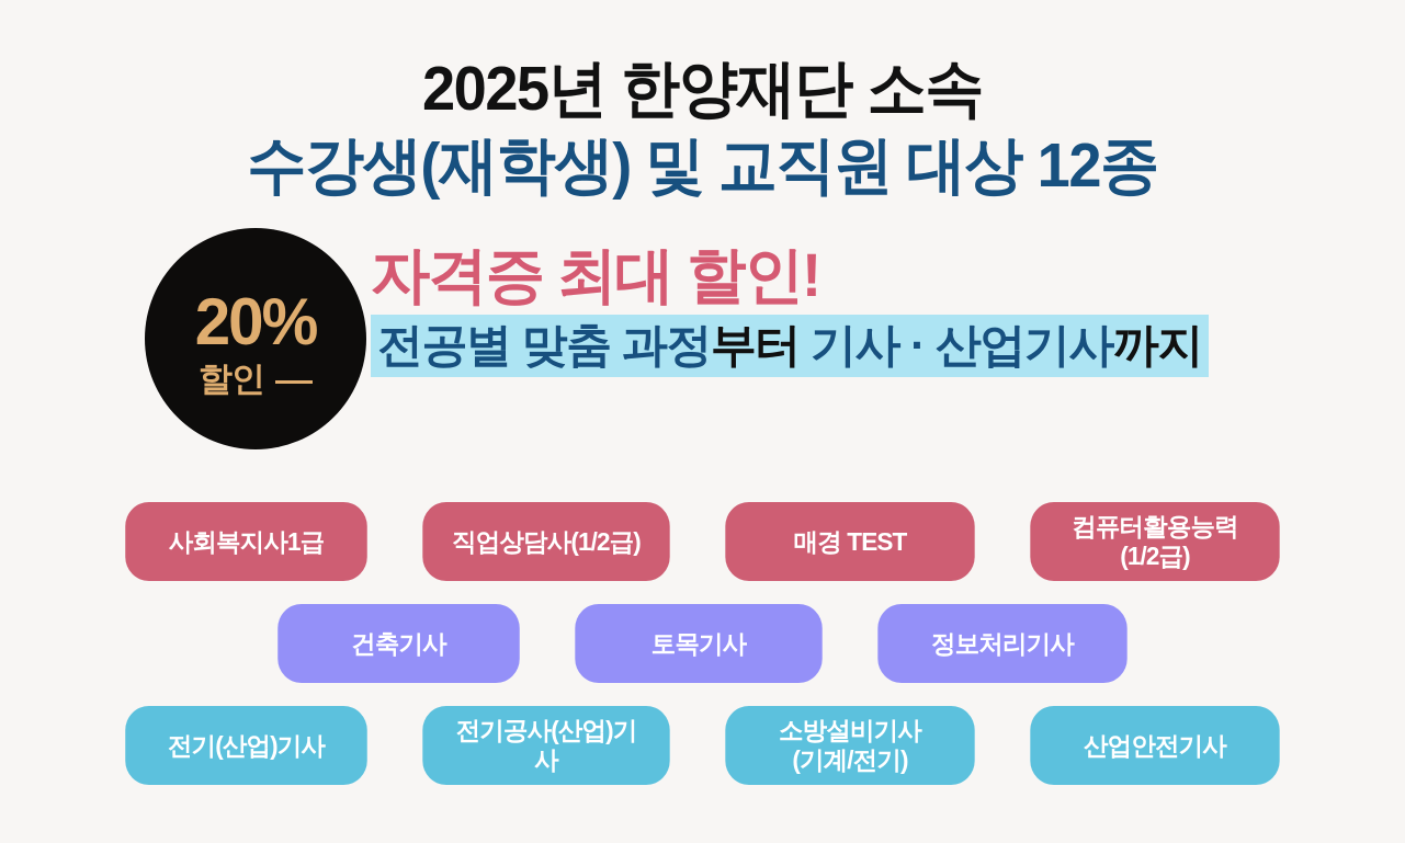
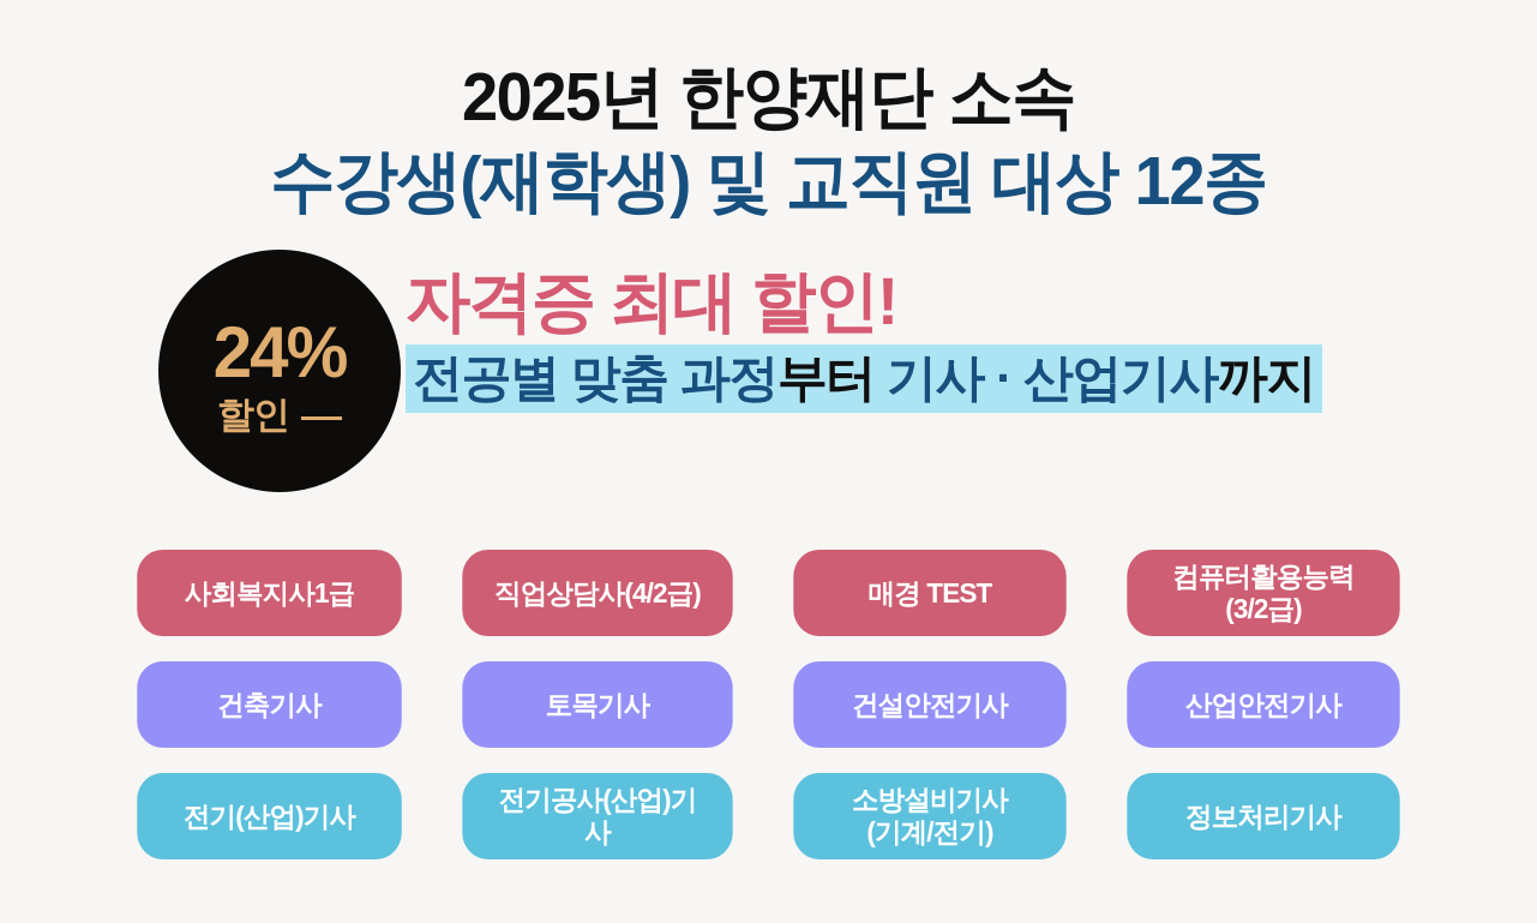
  2025년 한양재단 소속
  수강생(재학생) 및 교직원 대상 12종
- 20%
+ 24%
  할인
  자격증 최대 할인!
  전공별 맞춤 과정부터 기사 · 산업기사까지
  사회복지사1급
- 직업상담사(1/2급)
+ 직업상담사(4/2급)
  매경 TEST
- 컴퓨터활용능력(1/2급)
+ 컴퓨터활용능력(3/2급)
  건축기사
  토목기사
+ 건설안전기사
- 정보처리기사
+ 산업안전기사
  전기(산업)기사
  전기공사(산업)기사
  소방설비기사
  (기계/전기)
- 산업안전기사
+ 정보처리기사
